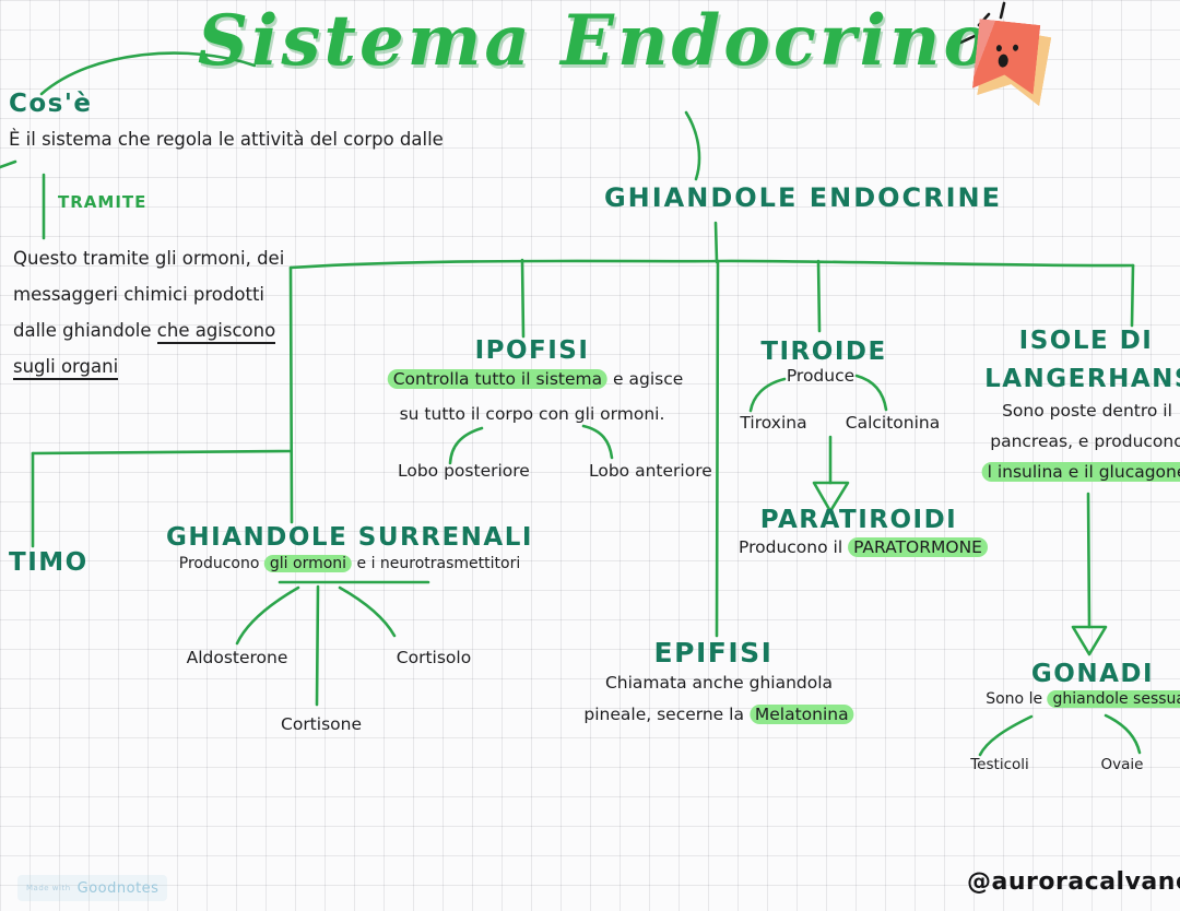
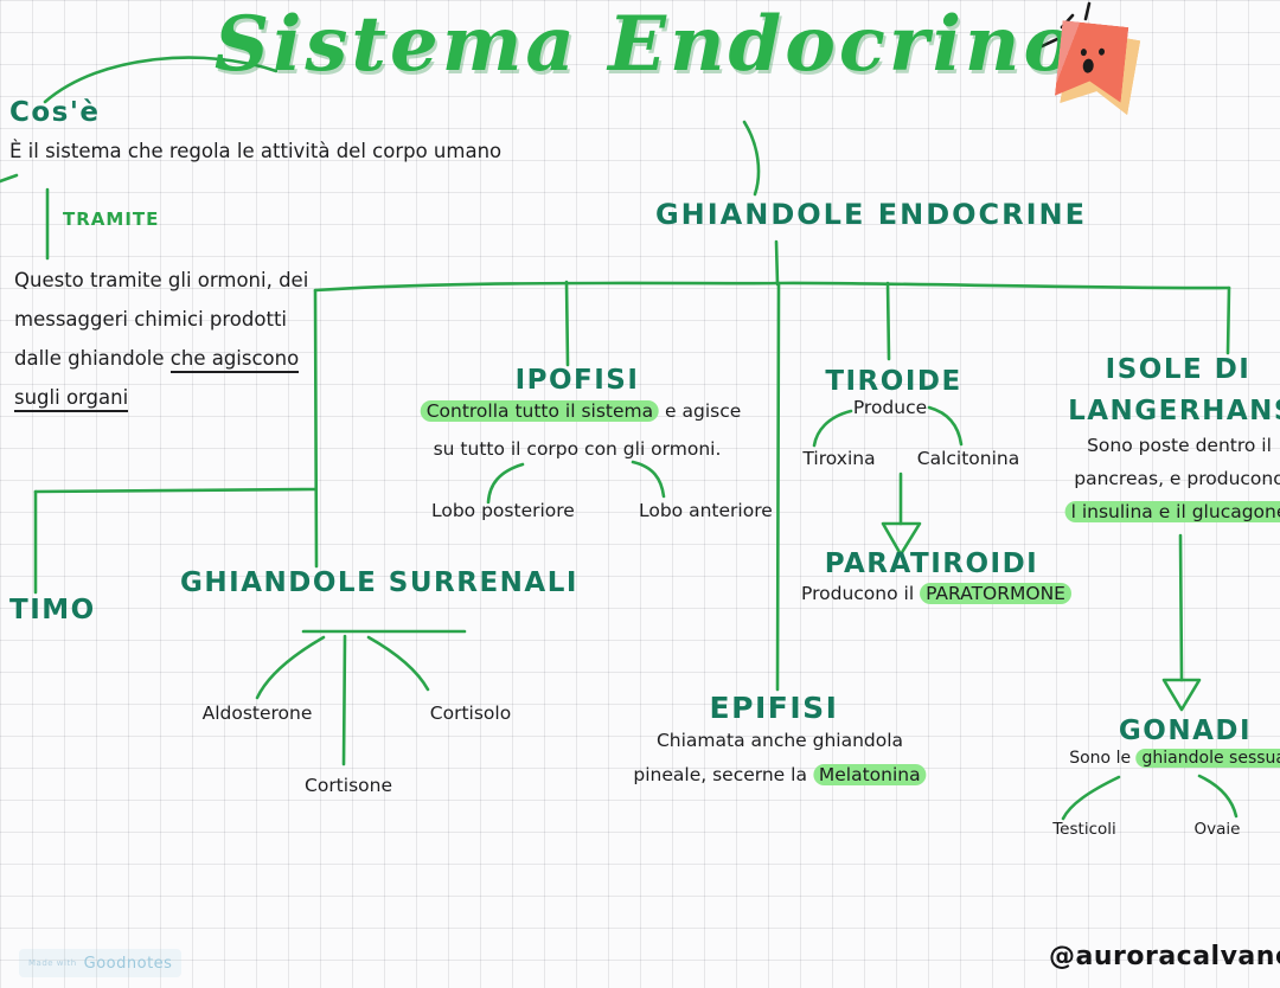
  Sistema Endocrino
  Cos'è
- È il sistema che regola le attività del corpo dalle
+ È il sistema che regola le attività del corpo umano
  TRAMITE
  Questo tramite gli ormoni, dei
  messaggeri chimici prodotti
  dalle ghiandole che agiscono
  sugli organi
  GHIANDOLE ENDOCRINE
  IPOFISI
  Controlla tutto il sistema e agisce
  su tutto il corpo con gli ormoni.
  Lobo posteriore
  Lobo anteriore
  TIROIDE
  Produce
  Tiroxina
  Calcitonina
  PARATIROIDI
  Producono il PARATORMONE
  ISOLE DI
  LANGERHAN
  Sono poste dentro il
  pancreas, e producono
  l insulina e il glucagon
  TIMO
  GHIANDOLE SURRENALI
- Producono gli ormoni e i neurotrasmettitori
  Aldosterone
  Cortisolo
  Cortisone
  EPIFISI
  Chiamata anche ghiandola
  pineale, secerne la Melatonina
  GONADI
  Sono le ghiandole sessu
  Testicoli
  Ovaie
  Made with
  Goodnotes
  @auroracalvan
